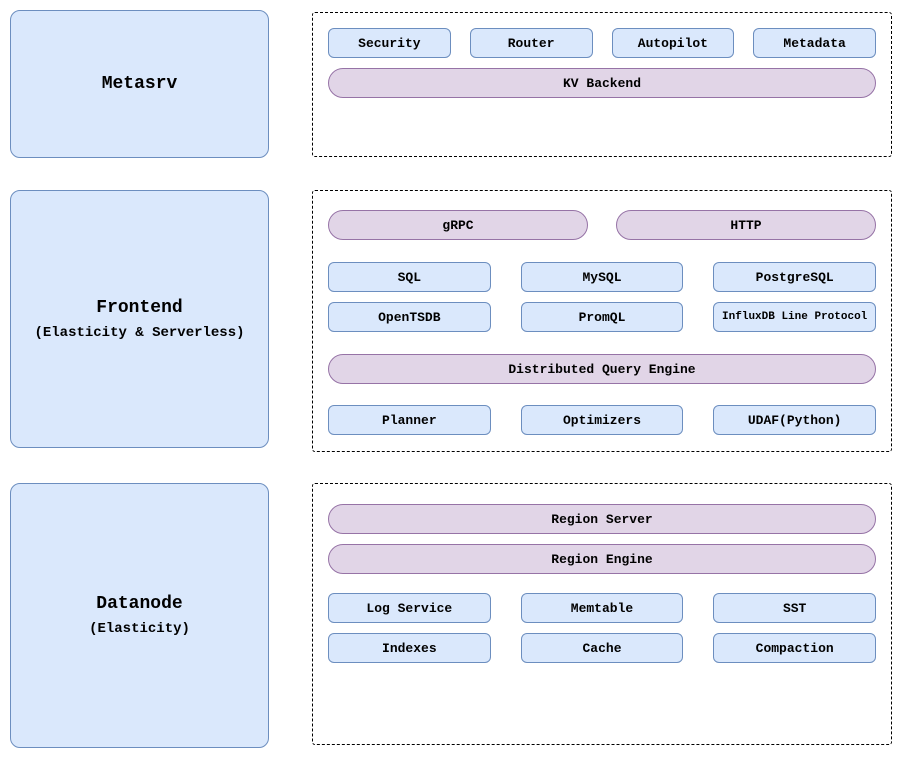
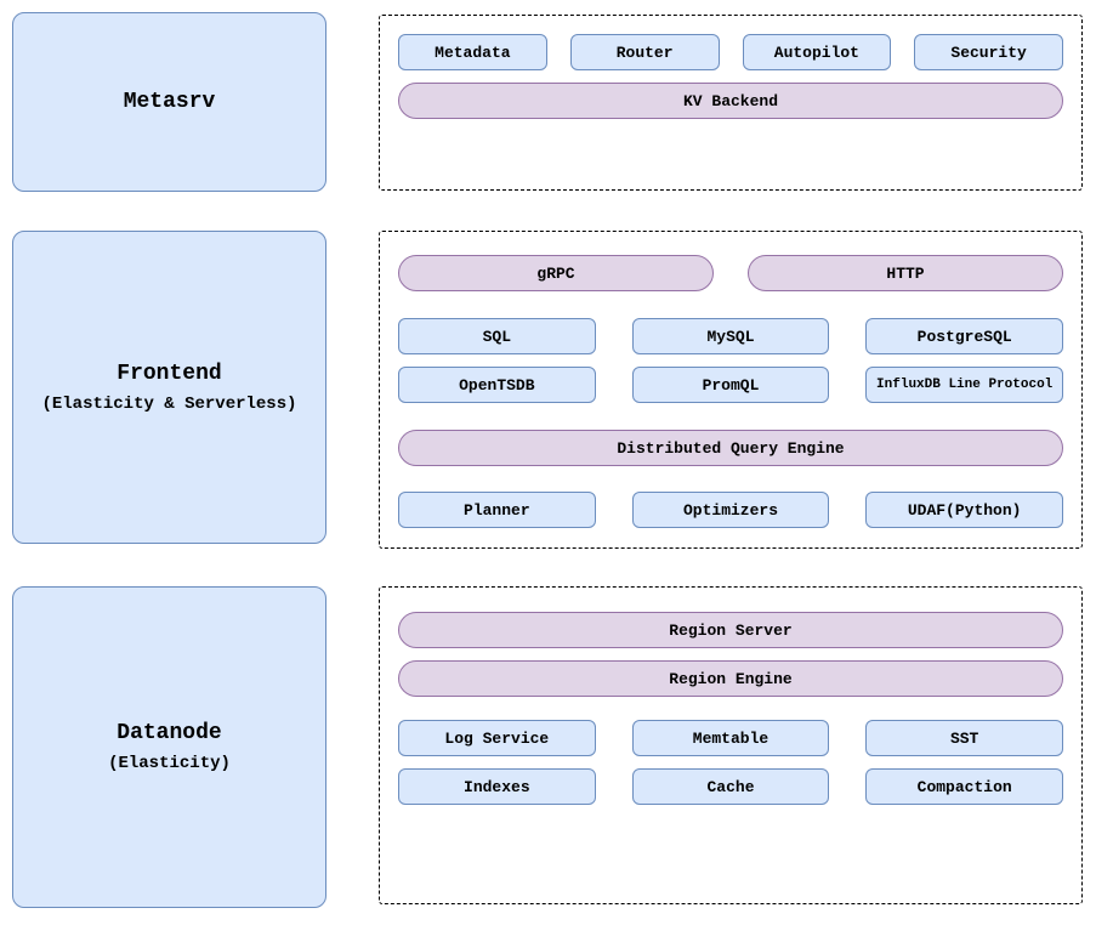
  Metasrv
- Security
+ Metadata
  Router
  Autopilot
- Metadata
+ Security
  KV Backend
  Frontend
  (Elasticity & Serverless)
  gRPC
  HTTP
  SQL
  MySQL
  PostgreSQL
  OpenTSDB
  PromQL
  InfluxDB Line Protocol
  Distributed Query Engine
  Planner
  Optimizers
  UDAF(Python)
  Datanode
  (Elasticity)
  Region Server
  Region Engine
  Log Service
  Memtable
  SST
  Indexes
  Cache
  Compaction
